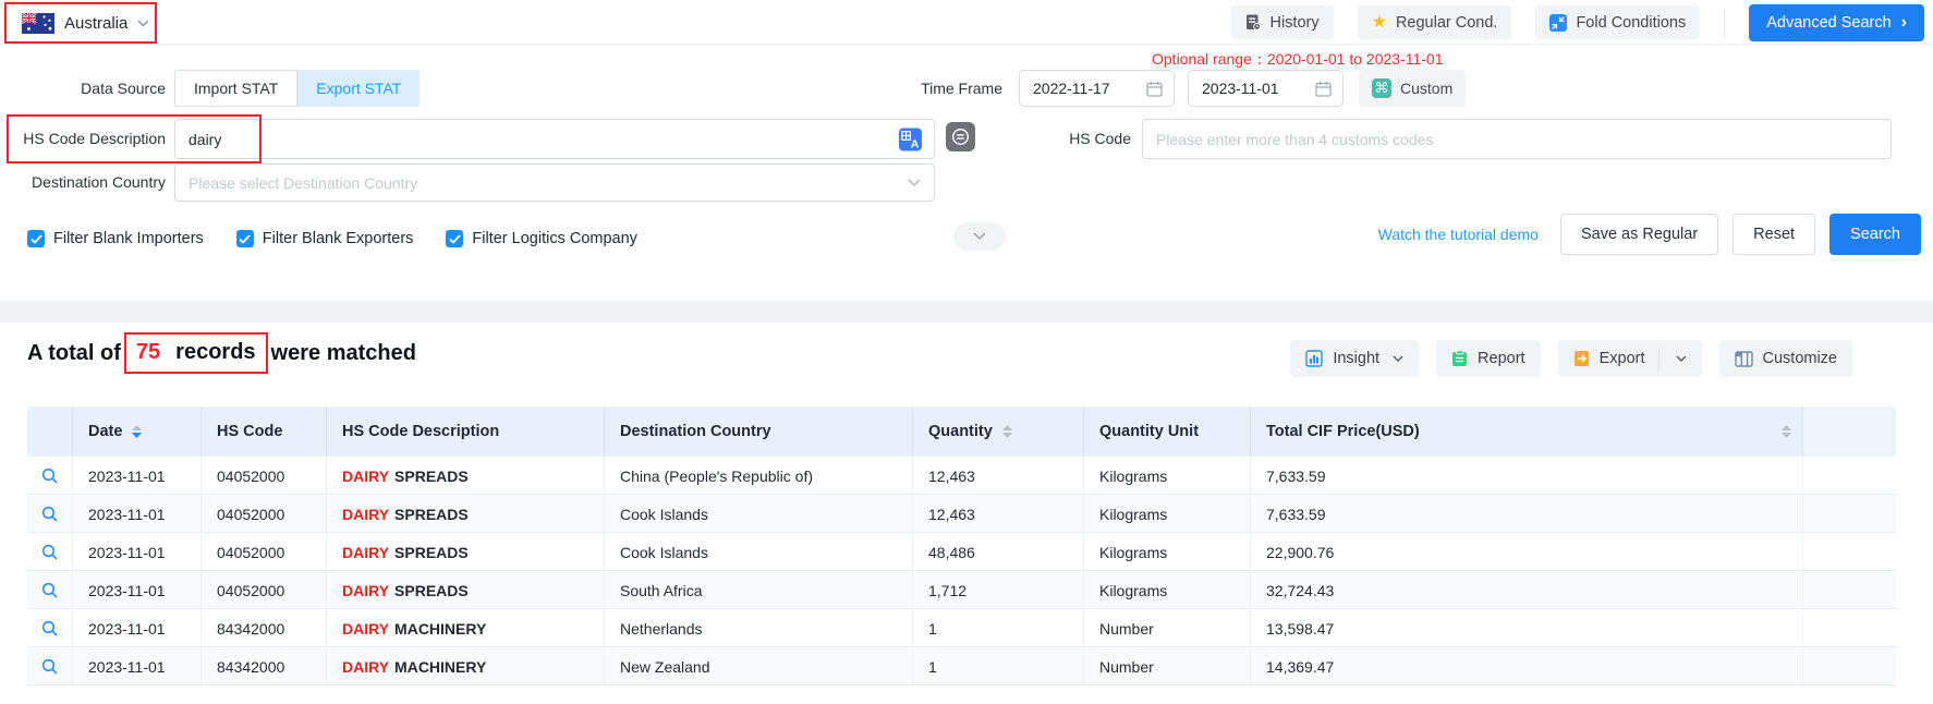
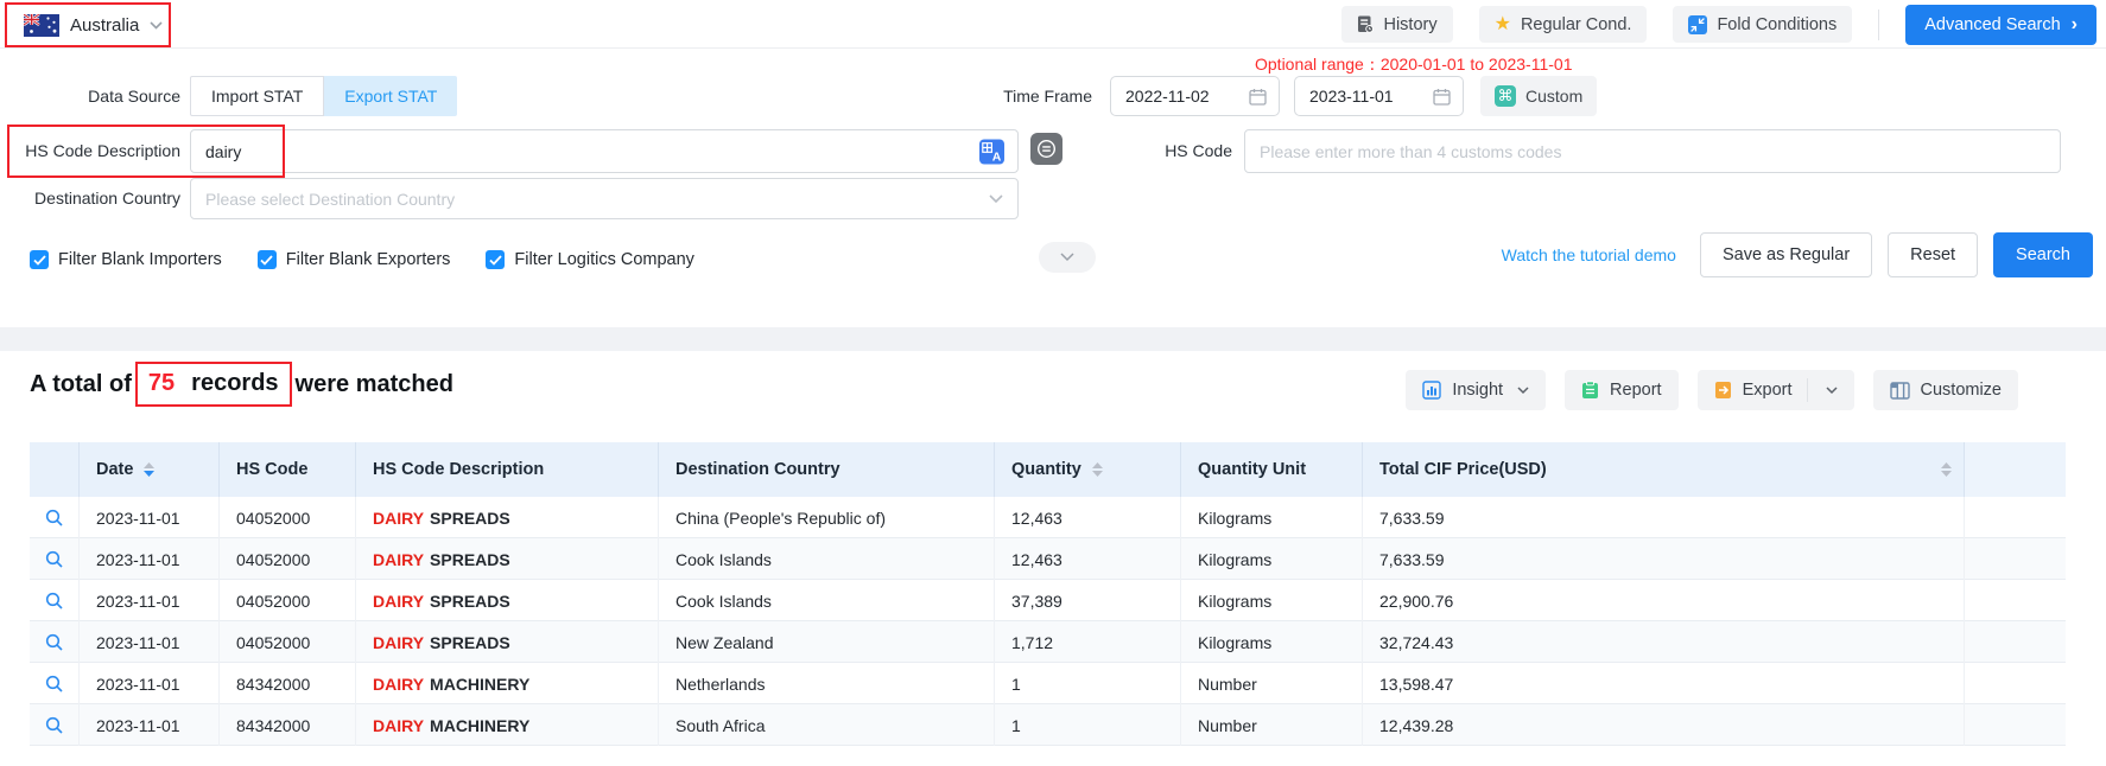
  Australia
  History
  ★
  Regular Cond.
  Fold Conditions
  Advanced Search
  ›
  Optional range：2020-01-01 to 2023-11-01
  Data Source
  Import STAT
  Export STAT
  Time Frame
- 2022-11-17
+ 2022-11-02
  2023-11-01
  ⌘
  Custom
  HS Code Description
  dairy
  A
  HS Code
  Please enter more than 4 customs codes
  Destination Country
  Please select Destination Country
  Filter Blank Importers
  Filter Blank Exporters
  Filter Logitics Company
  Watch the tutorial demo
  Save as Regular
  Reset
  Search
  A total of
  75
  records
  were matched
  Insight
  Report
  Export
  Customize
  Date
  HS Code
  HS Code Description
  Destination Country
  Quantity
  Quantity Unit
  Total CIF Price(USD)
  2023-11-01
  04052000
  DAIRY
  SPREADS
  China (People's Republic of)
  12,463
  Kilograms
  7,633.59
  2023-11-01
  04052000
  DAIRY
  SPREADS
  Cook Islands
  12,463
  Kilograms
  7,633.59
  2023-11-01
  04052000
  DAIRY
  SPREADS
  Cook Islands
- 48,486
+ 37,389
  Kilograms
  22,900.76
  2023-11-01
  04052000
  DAIRY
  SPREADS
- South Africa
+ New Zealand
  1,712
  Kilograms
  32,724.43
  2023-11-01
  84342000
  DAIRY
  MACHINERY
  Netherlands
  1
  Number
  13,598.47
  2023-11-01
  84342000
  DAIRY
  MACHINERY
- New Zealand
+ South Africa
  1
  Number
- 14,369.47
+ 12,439.28
